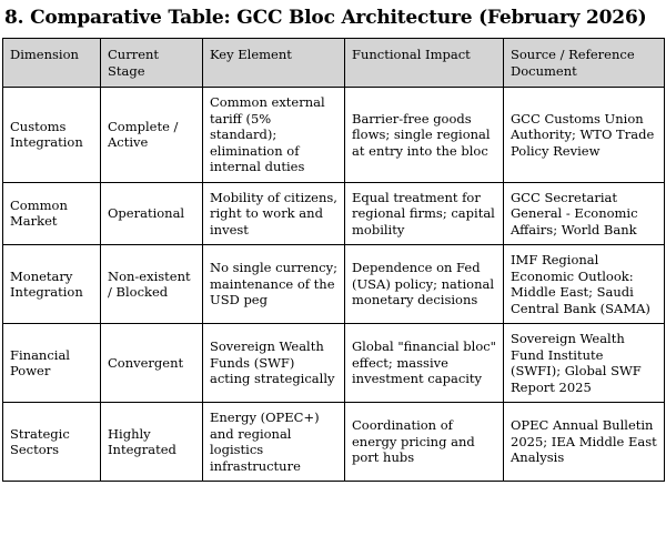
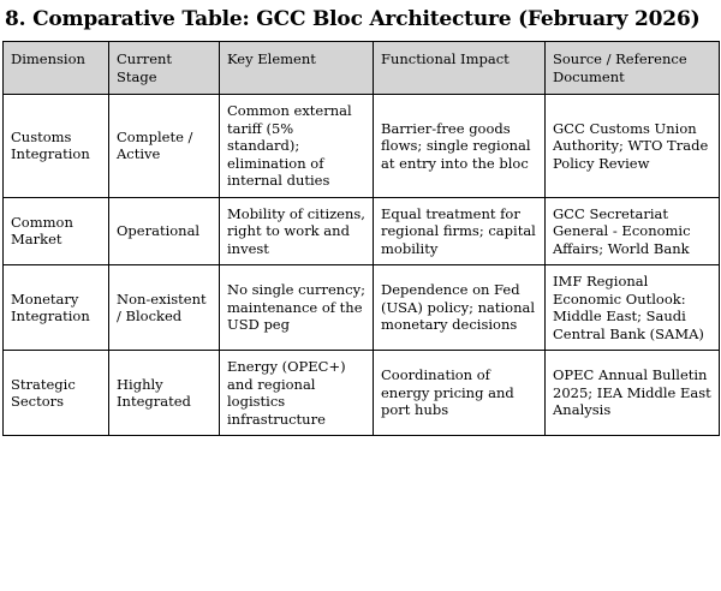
  8. Comparative Table: GCC Bloc Architecture (February 2026)
  Dimension	Current Stage	Key Element	Functional Impact	Source / Reference Document
  Customs Integration	Complete / Active	Common external tariff (5% standard); elimination of internal duties	Barrier-free goods flows; single regional at entry into the bloc	GCC Customs Union Authority; WTO Trade Policy Review
  Common Market	Operational	Mobility of citizens, right to work and invest	Equal treatment for regional firms; capital mobility	GCC Secretariat General - Economic Affairs; World Bank
  Monetary Integration	Non-existent / Blocked	No single currency; maintenance of the USD peg	Dependence on Fed (USA) policy; national monetary decisions	IMF Regional Economic Outlook: Middle East; Saudi Central Bank (SAMA)
- Financial Power	Convergent	Sovereign Wealth Funds (SWF) acting strategically	Global "financial bloc" effect; massive investment capacity	Sovereign Wealth Fund Institute (SWFI); Global SWF Report 2025
  Strategic Sectors	Highly Integrated	Energy (OPEC+) and regional logistics infrastructure	Coordination of energy pricing and port hubs	OPEC Annual Bulletin 2025; IEA Middle East Analysis
